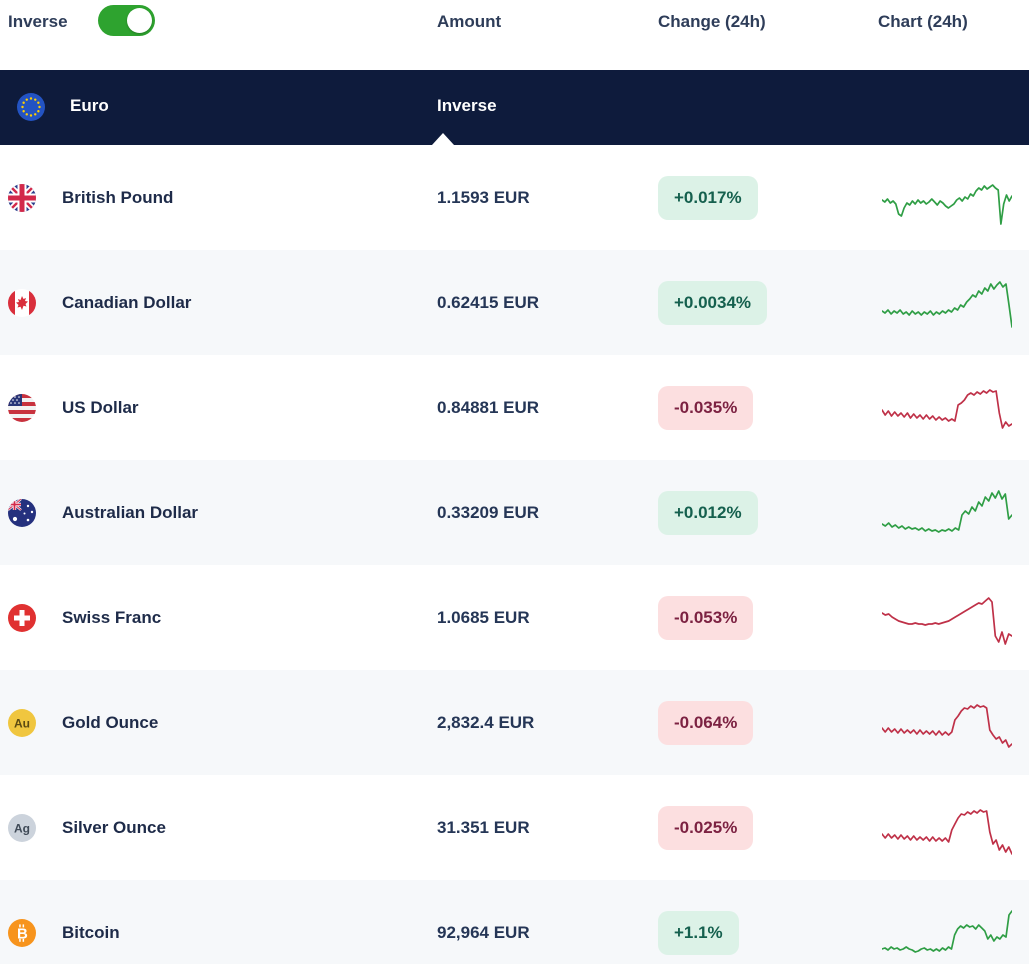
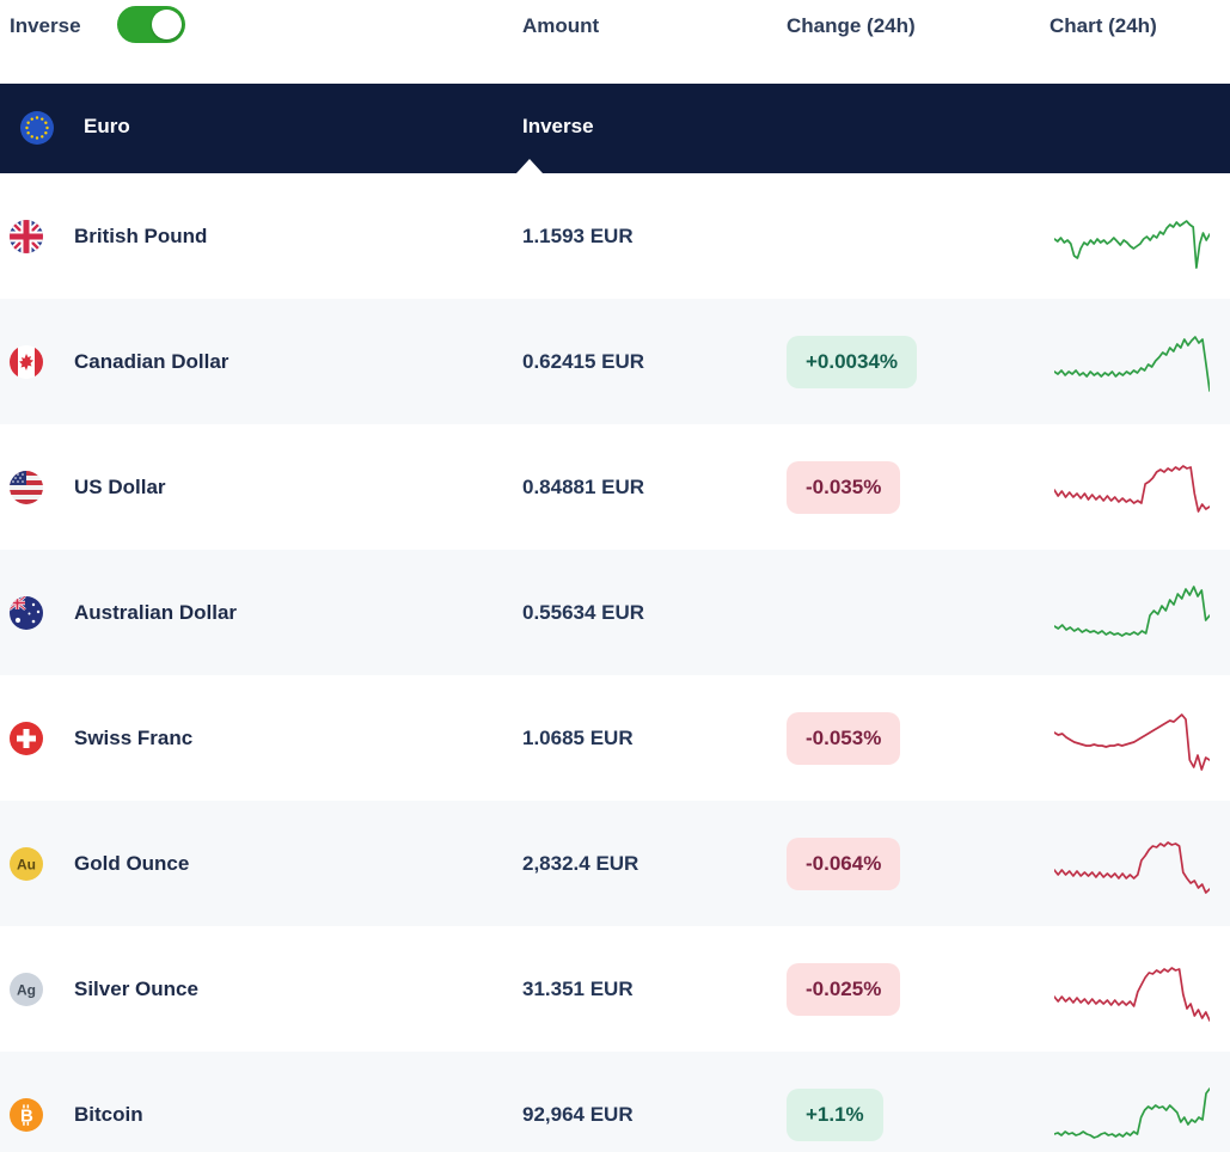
  Inverse
  Amount
  Change (24h)
  Chart (24h)
  Euro
  Inverse
  British Pound
  1.1593 EUR
- +0.017%
  Canadian Dollar
  0.62415 EUR
  +0.0034%
  US Dollar
  0.84881 EUR
  -0.035%
  Australian Dollar
- 0.33209 EUR
+ 0.55634 EUR
- +0.012%
  Swiss Franc
  1.0685 EUR
  -0.053%
  Au
  Gold Ounce
  2,832.4 EUR
  -0.064%
  Ag
  Silver Ounce
  31.351 EUR
  -0.025%
  B
  Bitcoin
  92,964 EUR
  +1.1%
